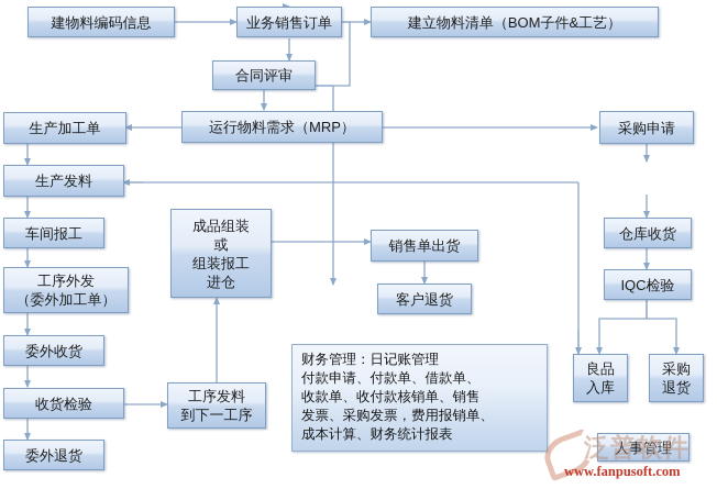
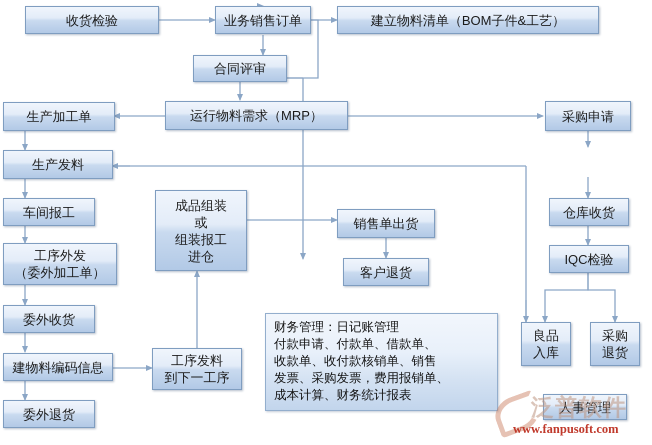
- 建物料编码信息
+ 收货检验
  业务销售订单
  建立物料清单（BOM子件&工艺）
  合同评审
  运行物料需求（MRP）
  生产加工单
  采购申请
  生产发料
  车间报工
  成品组装
  或
  组装报工
  进仓
  销售单出货
  仓库收货
  工序外发
  （委外加工单）
  客户退货
  IQC检验
  委外收货
  良品
  入库
  采购
  退货
- 收货检验
+ 建物料编码信息
  工序发料
  到下一工序
  委外退货
  人事管理
  财务管理：日记账管理
  付款申请、付款单、借款单、
  收款单、收付款核销单、销售
  发票、采购发票，费用报销单、
  成本计算、财务统计报表
  泛普软件
  www.fanpusoft.com
